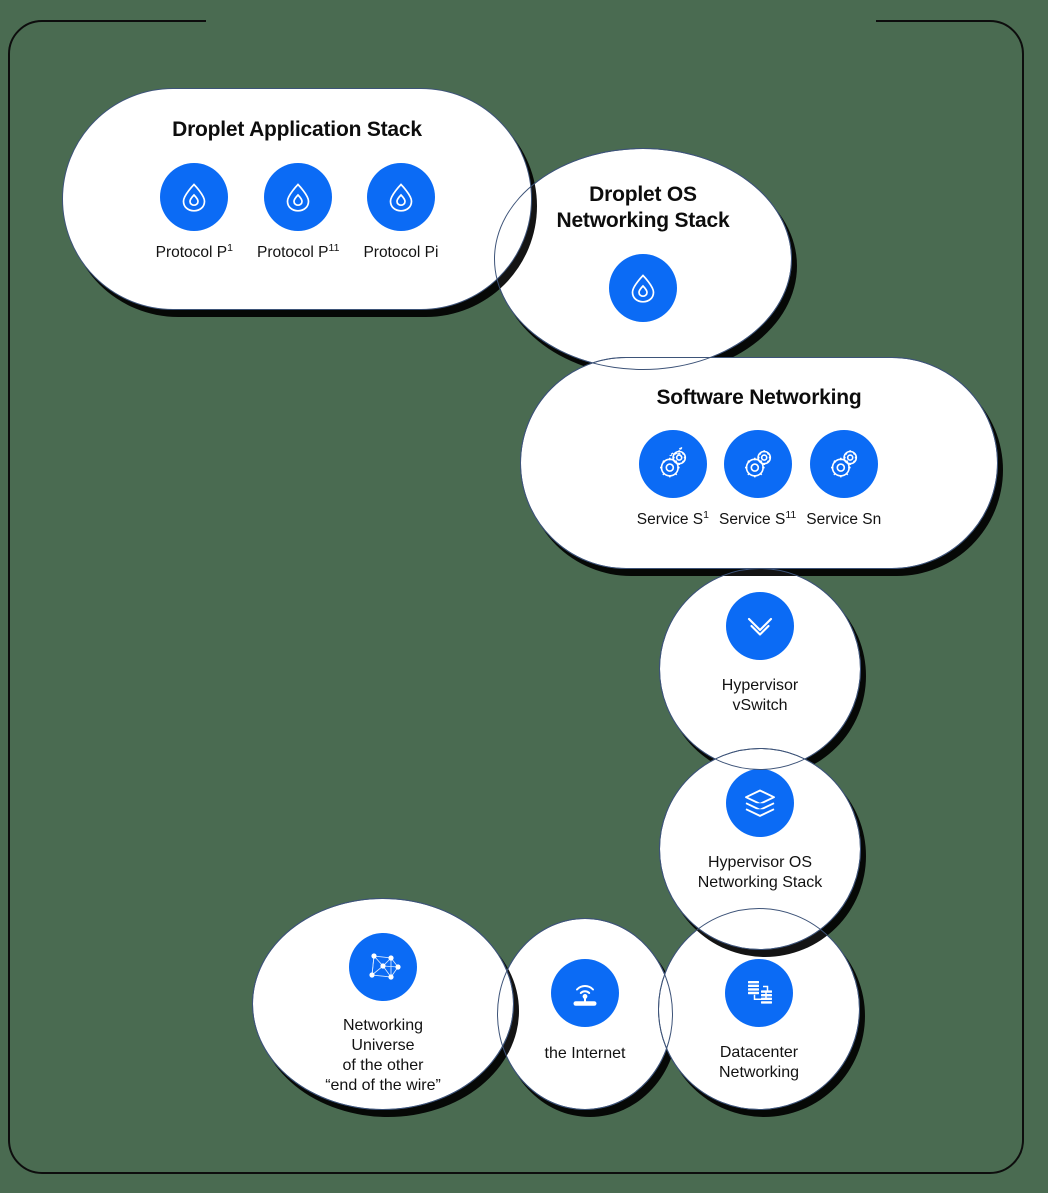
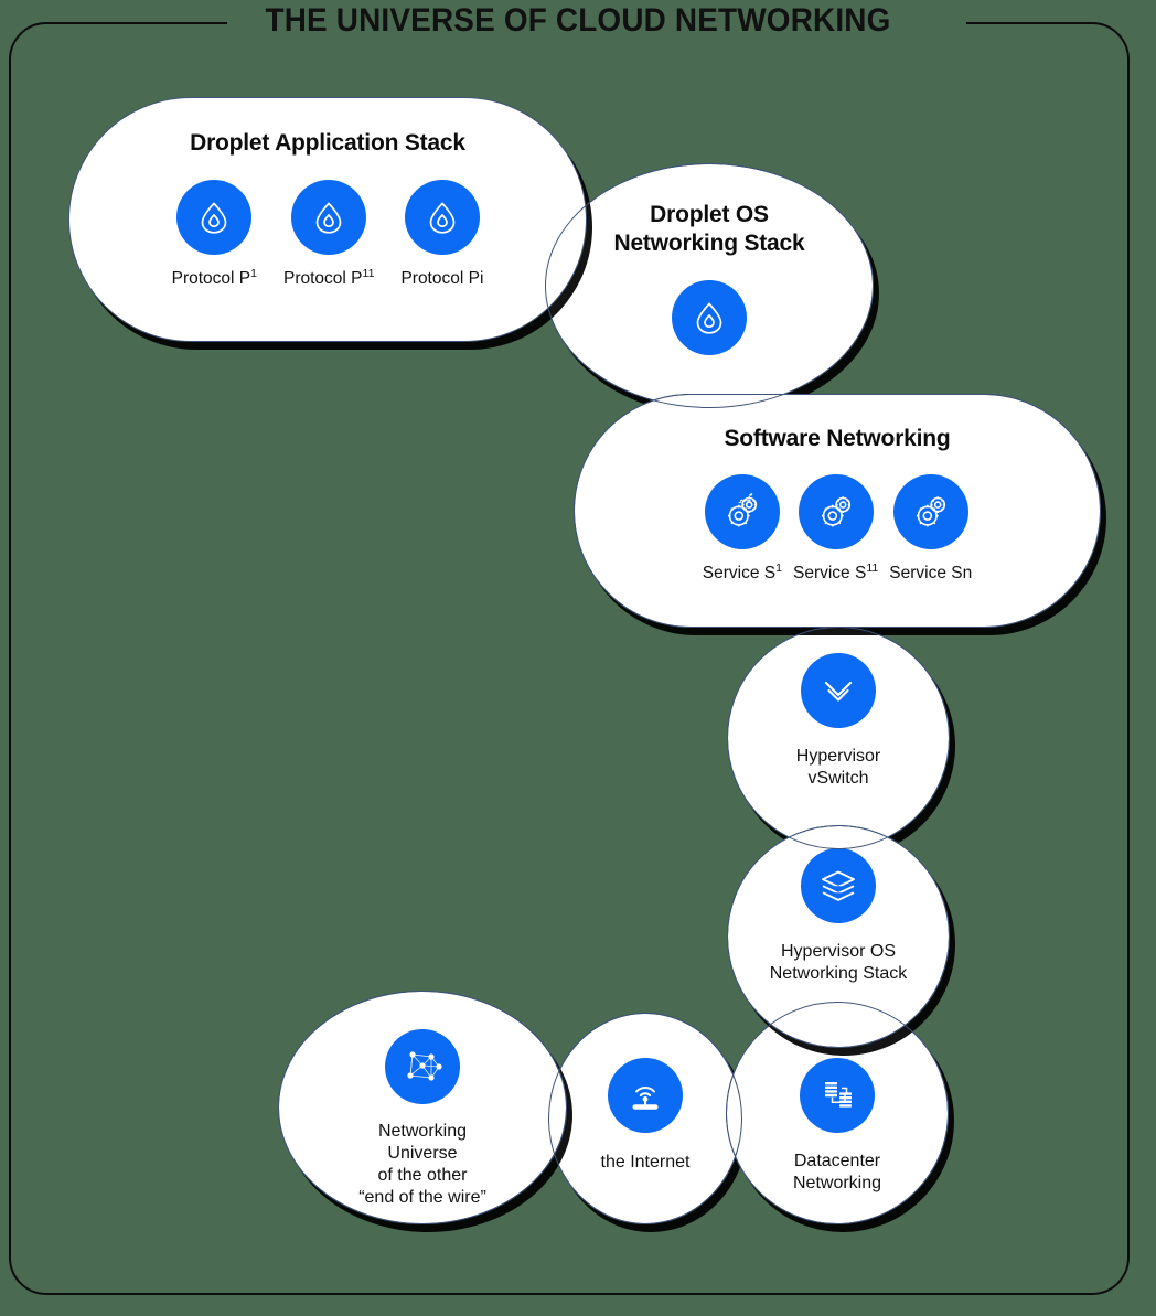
+ THE UNIVERSE OF CLOUD NETWORKING
  Droplet Application Stack
  Protocol P1
  Protocol P11
  Protocol Pi
  Droplet OS
  Networking Stack
  Software Networking
  Service S1
  Service S11
  Service Sn
  Hypervisor
  vSwitch
  Hypervisor OS
  Networking Stack
  Networking
  Universe
  of the other
  “end of the wire”
  the Internet
  Datacenter
  Networking
